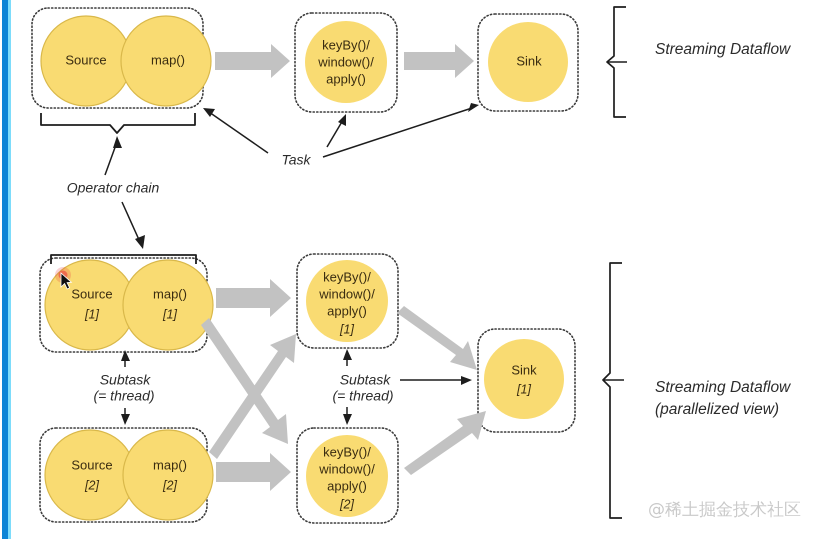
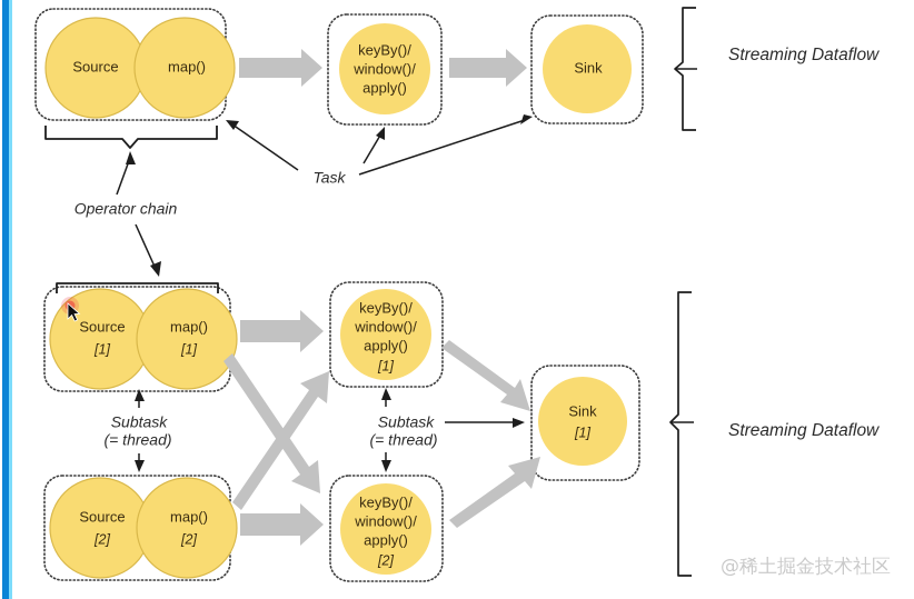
  Source
  map()
  keyBy()/
  window()/
  apply()
  Sink
  Streaming Dataflow
  Operator chain
  Task
  Source
  [1]
  map()
  [1]
  Source
  [2]
  map()
  [2]
  keyBy()/
  window()/
  apply()
  [1]
  keyBy()/
  window()/
  apply()
  [2]
  Sink
  [1]
  Subtask
  (= thread)
  Subtask
  (= thread)
  Streaming Dataflow
- (parallelized view)
  @稀土掘金技术社区
